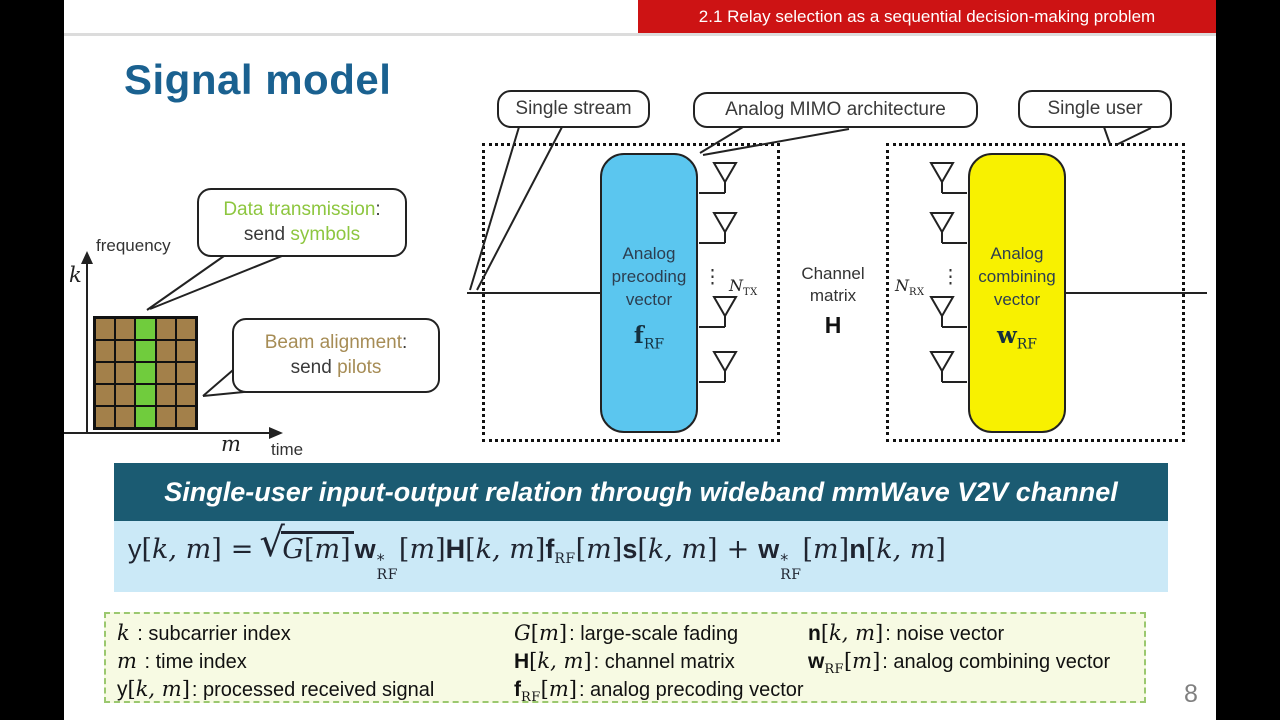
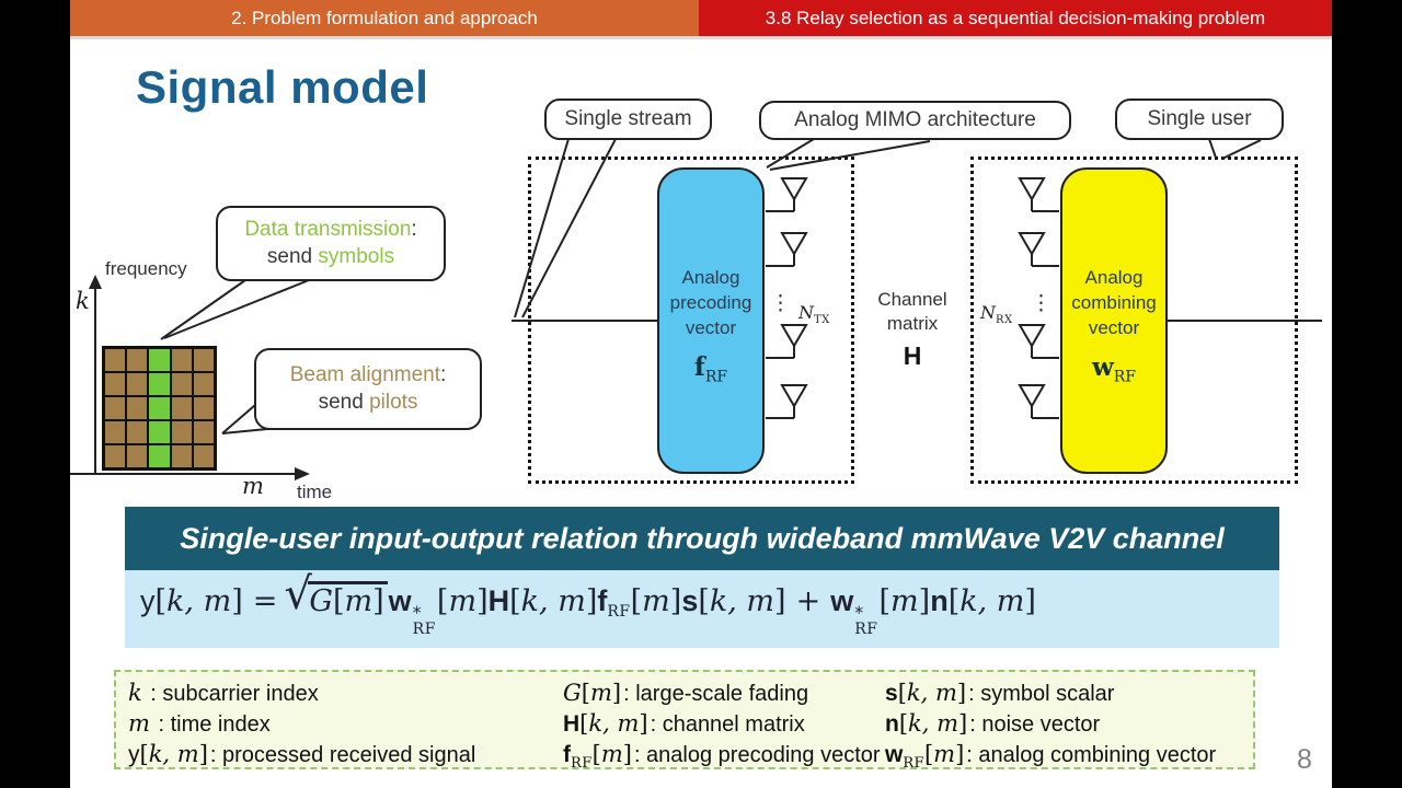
+ 2. Problem formulation and approach
- 2.1 Relay selection as a sequential decision-making problem
+ 3.8 Relay selection as a sequential decision-making problem
  Signal model
  frequency
  k
  m
  time
  Data transmission:
  send symbols
  Beam alignment:
  send pilots
  Single stream
  Analog MIMO architecture
  Single user
  Analog
  precoding
  vector
  fRF
  Analog
  combining
  vector
  wRF
  ⋮
  NTX
  NRX
  ⋮
  Channel
  matrix
  H
  Single-user input-output relation through wideband mmWave V2V channel
  y[k, m] =
  √
  G[m] w
  *
  RF
  [m]H[k, m]fRF[m]s[k, m] + w
  *
  RF
  [m]n[k, m]
  k : subcarrier index
  m : time index
  y[k, m]: processed received signal
  G[m]: large-scale fading
  H[k, m]: channel matrix
  fRF[m]: analog precoding vector
+ s[k, m]: symbol scalar
  n[k, m]: noise vector
  wRF[m]: analog combining vector
  8
